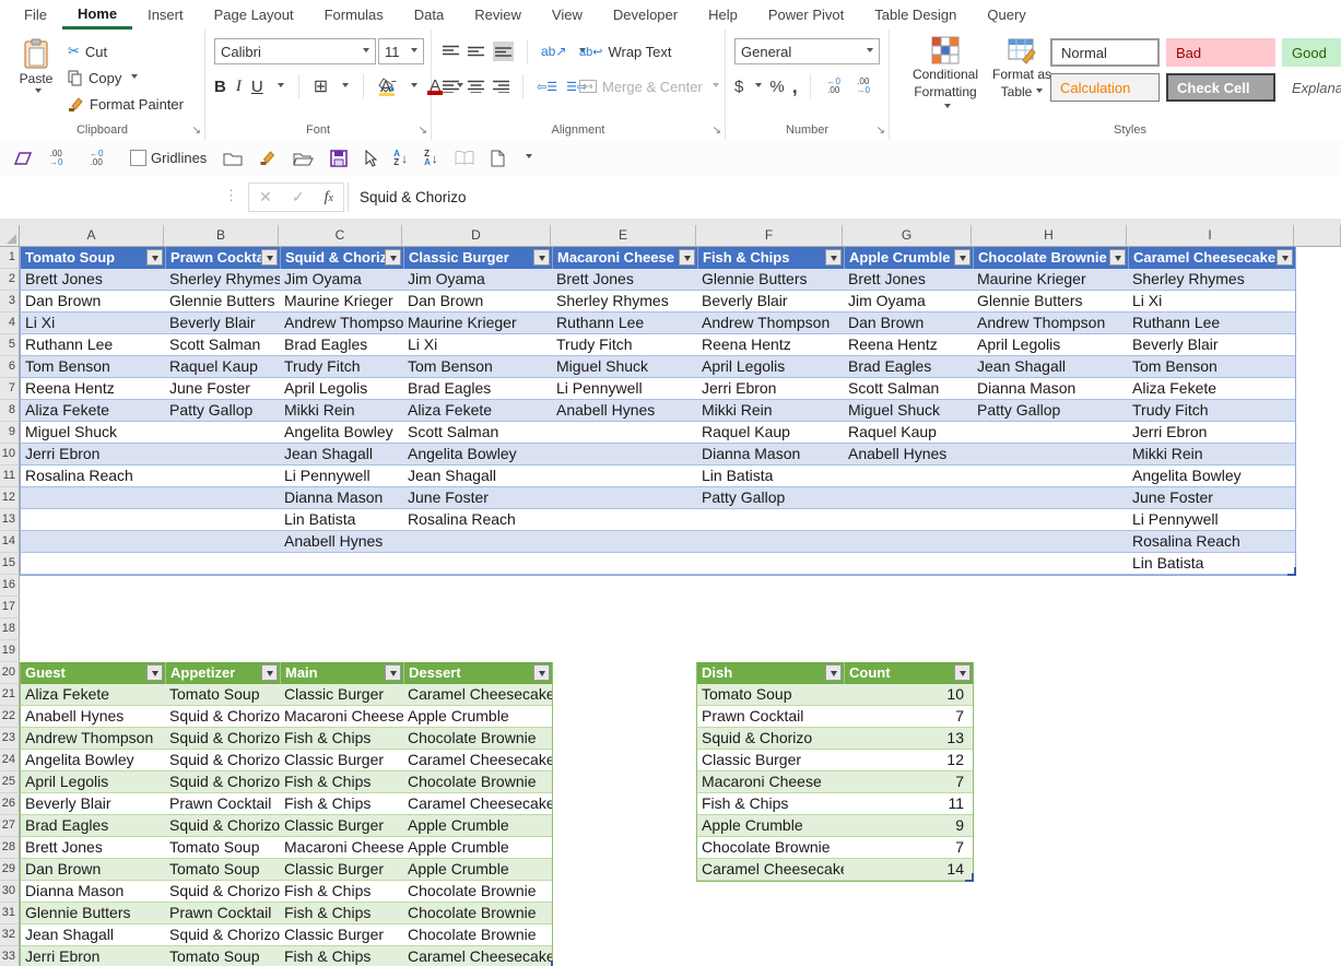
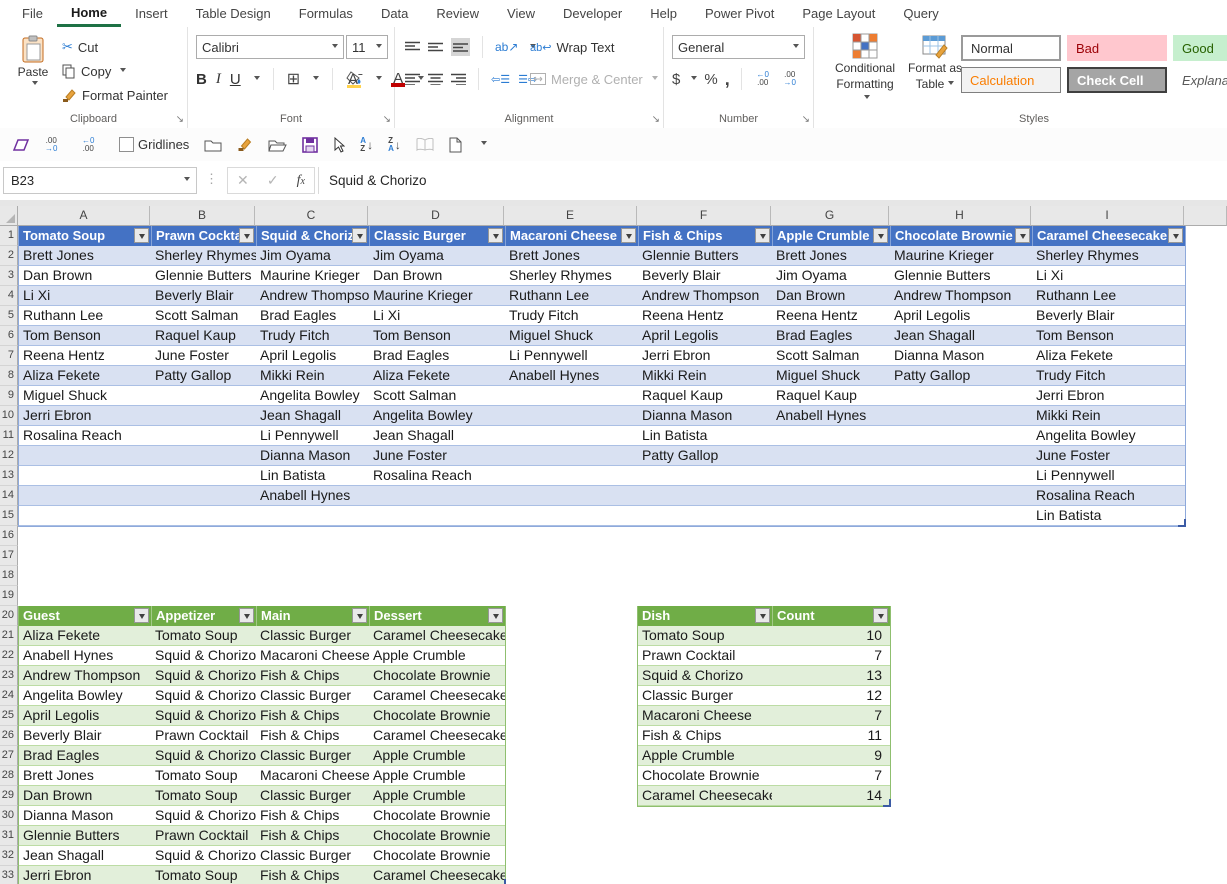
  File
  Home
  Insert
- Page Layout
+ Table Design
  Formulas
  Data
  Review
  View
  Developer
  Help
  Power Pivot
- Table Design
+ Page Layout
  Query
  Paste
  ✂
  Cut
  Copy
  Format Painter
  Clipboard
  ↘
  Calibri
  11
  B
  I
  U
  ⊞
  A
  Aˉ
  Font
  ↘
  ab↗
  ab↩
  Wrap Text
  ⇦☰
  ☰⇨
  Merge & Center
  Alignment
  ↘
  General
  $
  %
  ,
  ←0
  .00
  .00
  →0
  Number
  ↘
  Conditional
  Formatting
  Format as
  Table
  Normal
  Bad
  Good
  Calculation
  Check Cell
  Styles
  .00
  →0
  ←0
  .00
  Gridlines
  A
  Z
  ↓
  Z
  A
  ↓
+ B23
  ⋮
  ✕
  ✓
  fx
  Squid & Chorizo
  Tomato Soup
  Prawn Cockt
  Squid & Choriz
  Classic Burger
  Macaroni Cheese
  Fish & Chips
  Apple Crumble
  Chocolate Brownie
  Caramel Cheesecake
  Brett Jones
  Sherley Rhymes
  Jim Oyama
  Jim Oyama
  Brett Jones
  Glennie Butters
  Brett Jones
  Maurine Krieger
  Sherley Rhymes
  Dan Brown
  Glennie Butters
  Maurine Krieger
  Dan Brown
  Sherley Rhymes
  Beverly Blair
  Jim Oyama
  Glennie Butters
  Li Xi
  Li Xi
  Beverly Blair
  Andrew Thompso
  Maurine Krieger
  Ruthann Lee
  Andrew Thompson
  Dan Brown
  Andrew Thompson
  Ruthann Lee
  Ruthann Lee
  Scott Salman
  Brad Eagles
  Li Xi
  Trudy Fitch
  Reena Hentz
  Reena Hentz
  April Legolis
  Beverly Blair
  Tom Benson
  Raquel Kaup
  Trudy Fitch
  Tom Benson
  Miguel Shuck
  April Legolis
  Brad Eagles
  Jean Shagall
  Tom Benson
  Reena Hentz
  June Foster
  April Legolis
  Brad Eagles
  Li Pennywell
  Jerri Ebron
  Scott Salman
  Dianna Mason
  Aliza Fekete
  Aliza Fekete
  Patty Gallop
  Mikki Rein
  Aliza Fekete
  Anabell Hynes
  Mikki Rein
  Miguel Shuck
  Patty Gallop
  Trudy Fitch
  Miguel Shuck
  Angelita Bowley
  Scott Salman
  Raquel Kaup
  Raquel Kaup
  Jerri Ebron
  Jerri Ebron
  Jean Shagall
  Angelita Bowley
  Dianna Mason
  Anabell Hynes
  Mikki Rein
  Rosalina Reach
  Li Pennywell
  Jean Shagall
  Lin Batista
  Angelita Bowley
  Dianna Mason
  June Foster
  Patty Gallop
  June Foster
  Lin Batista
  Rosalina Reach
  Li Pennywell
  Anabell Hynes
  Rosalina Reach
  Lin Batista
  Guest
  Appetizer
  Main
  Dessert
  Aliza Fekete
  Tomato Soup
  Classic Burger
  Caramel Cheesecake
  Anabell Hynes
  Squid & Chorizo
  Macaroni Cheese
  Apple Crumble
  Andrew Thompson
  Squid & Chorizo
  Fish & Chips
  Chocolate Brownie
  Angelita Bowley
  Squid & Chorizo
  Classic Burger
  Caramel Cheesecake
  April Legolis
  Squid & Chorizo
  Fish & Chips
  Chocolate Brownie
  Beverly Blair
  Prawn Cocktail
  Fish & Chips
  Caramel Cheesecake
  Brad Eagles
  Squid & Chorizo
  Classic Burger
  Apple Crumble
  Brett Jones
  Tomato Soup
  Macaroni Cheese
  Apple Crumble
  Dan Brown
  Tomato Soup
  Classic Burger
  Apple Crumble
  Dianna Mason
  Squid & Chorizo
  Fish & Chips
  Chocolate Brownie
  Glennie Butters
  Prawn Cocktail
  Fish & Chips
  Chocolate Brownie
  Jean Shagall
  Squid & Chorizo
  Classic Burger
  Chocolate Brownie
  Jerri Ebron
  Tomato Soup
  Fish & Chips
  Caramel Cheesecake
  Dish
  Count
  Tomato Soup
  10
  Prawn Cocktail
  7
  Squid & Chorizo
  13
  Classic Burger
  12
  Macaroni Cheese
  7
  Fish & Chips
  11
  Apple Crumble
  9
  Chocolate Brownie
  7
  Caramel Cheesecak
  14
  A
  B
  C
  D
  E
  F
  G
  H
  I
  1
  2
  3
  4
  5
  6
  7
  8
  9
  10
  11
  12
  13
  14
  15
  16
  17
  18
  19
  20
  21
  22
  23
  24
  25
  26
  27
  28
  29
  30
  31
  32
  33
